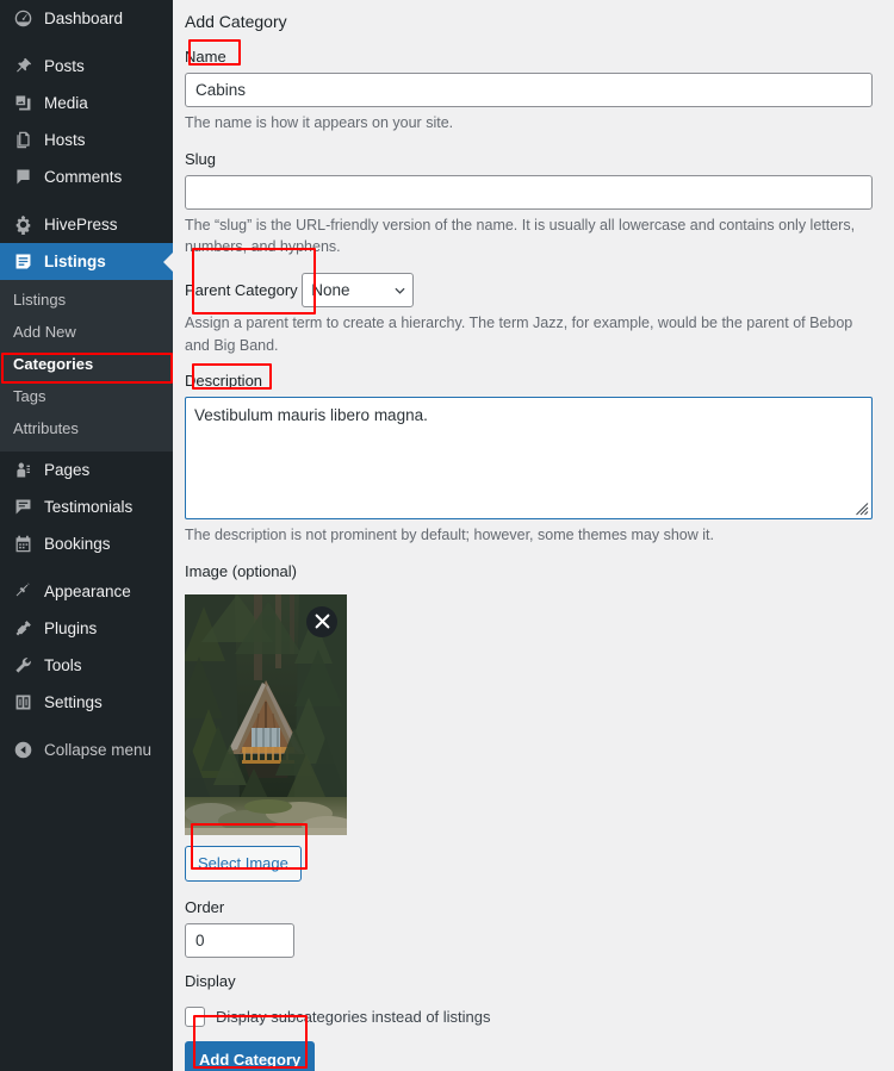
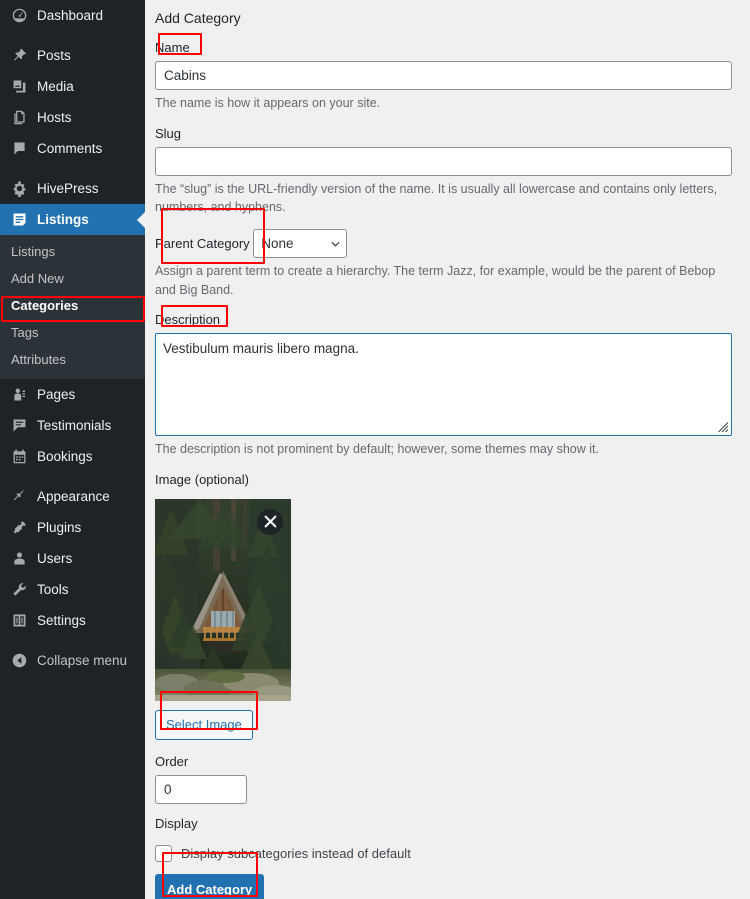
  Dashboard
  Posts
  Media
  Hosts
  Comments
  HivePress
  Listings
  Listings
  Add New
  Categories
  Tags
  Attributes
  Pages
  Testimonials
  Bookings
  Appearance
  Plugins
+ Users
  Tools
  Settings
  Collapse menu
  Add Category
  Name
  Cabins
  The name is how it appears on your site.
  Slug
  The “slug” is the URL-friendly version of the name. It is usually all lowercase and contains only letters, numbers, and hyphens.
  Parent Category None
  Assign a parent term to create a hierarchy. The term Jazz, for example, would be the parent of Bebop and Big Band.
  Description
  Vestibulum mauris libero magna.
  The description is not prominent by default; however, some themes may show it.
  Image (optional)
  Select Image
  Order
  0
  Display
- Display subcategories instead of listings
+ Display subcategories instead of default
  Add Category
